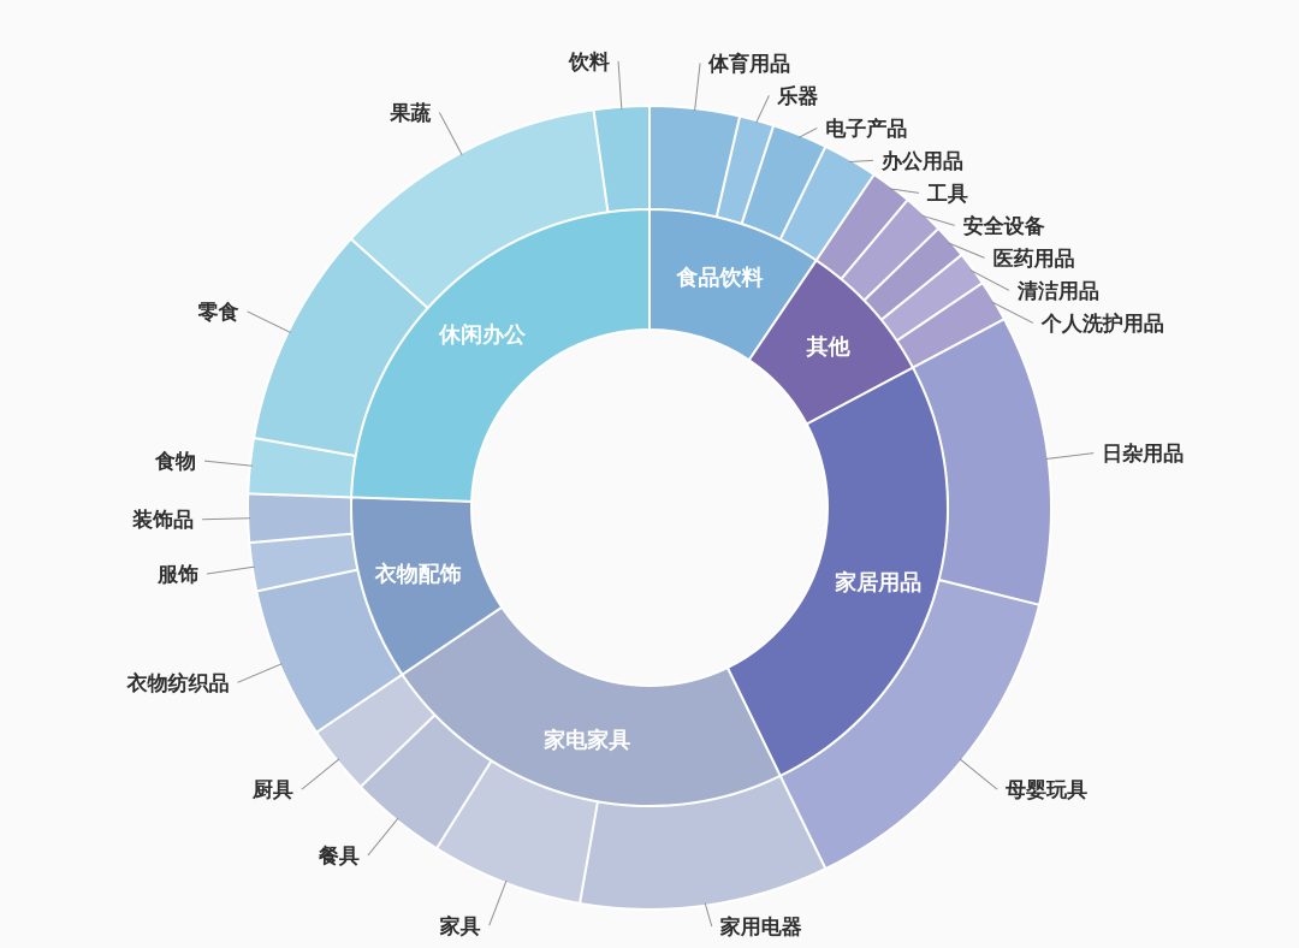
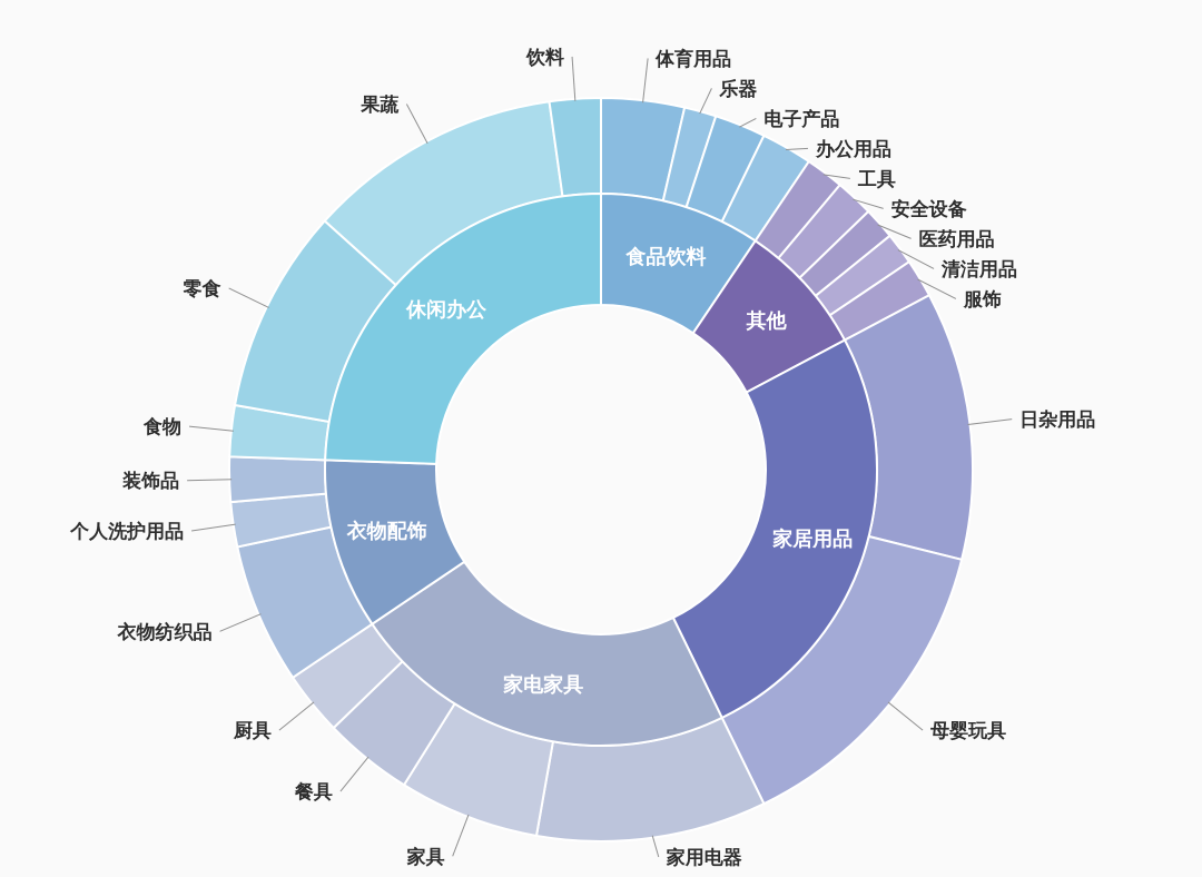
  食品饮料
  其他
  家居用品
  家电家具
  衣物配饰
  休闲办公
  体育用品
  乐器
  电子产品
  办公用品
  工具
  安全设备
  医药用品
  清洁用品
- 个人洗护用品
+ 服饰
  日杂用品
  母婴玩具
  家用电器
  家具
  餐具
  厨具
  衣物纺织品
- 服饰
+ 个人洗护用品
  装饰品
  食物
  零食
  果蔬
  饮料
